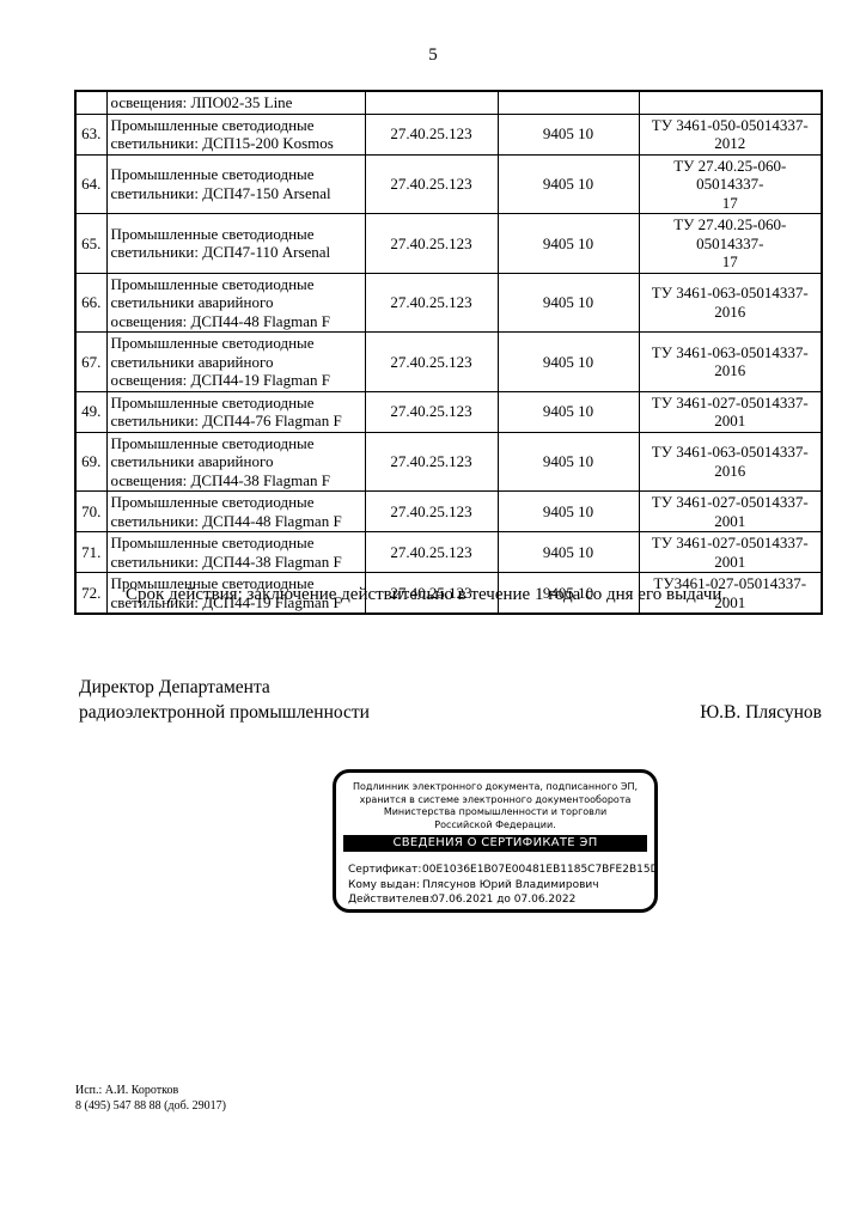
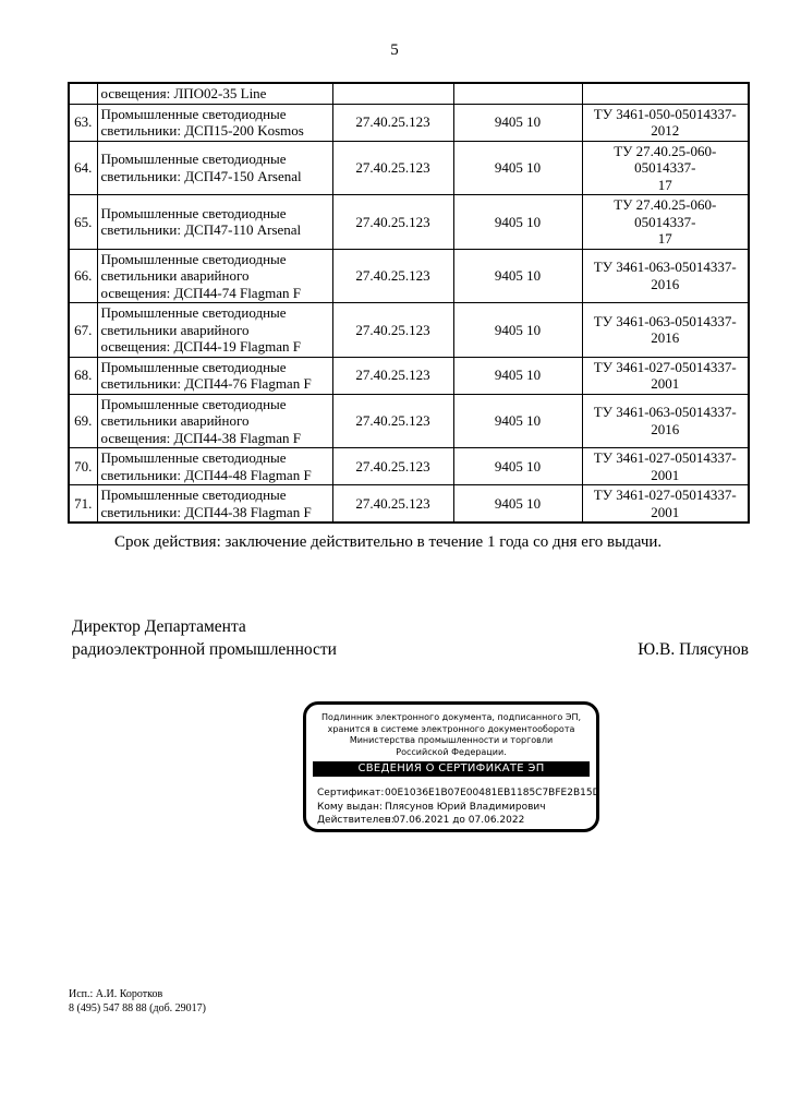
  5
  	освещения: ЛПО02-35 Line
  63.	Промышленные светодиодные светильники: ДСП15-200 Kosmos	27.40.25.123	9405 10	ТУ 3461-050-05014337- 2012
  64.	Промышленные светодиодные светильники: ДСП47-150 Arsenal	27.40.25.123	9405 10	ТУ 27.40.25-060-05014337- 17
  65.	Промышленные светодиодные светильники: ДСП47-110 Arsenal	27.40.25.123	9405 10	ТУ 27.40.25-060-05014337- 17
- 66.	Промышленные светодиодные светильники аварийного освещения: ДСП44-48 Flagman F	27.40.25.123	9405 10	ТУ 3461-063-05014337- 2016
+ 66.	Промышленные светодиодные светильники аварийного освещения: ДСП44-74 Flagman F	27.40.25.123	9405 10	ТУ 3461-063-05014337- 2016
  67.	Промышленные светодиодные светильники аварийного освещения: ДСП44-19 Flagman F	27.40.25.123	9405 10	ТУ 3461-063-05014337- 2016
- 49.	Промышленные светодиодные светильники: ДСП44-76 Flagman F	27.40.25.123	9405 10	ТУ 3461-027-05014337- 2001
+ 68.	Промышленные светодиодные светильники: ДСП44-76 Flagman F	27.40.25.123	9405 10	ТУ 3461-027-05014337- 2001
  69.	Промышленные светодиодные светильники аварийного освещения: ДСП44-38 Flagman F	27.40.25.123	9405 10	ТУ 3461-063-05014337- 2016
  70.	Промышленные светодиодные светильники: ДСП44-48 Flagman F	27.40.25.123	9405 10	ТУ 3461-027-05014337- 2001
  71.	Промышленные светодиодные светильники: ДСП44-38 Flagman F	27.40.25.123	9405 10	ТУ 3461-027-05014337- 2001
- 72.	Промышленные светодиодные светильники: ДСП44-19 Flagman F	27.40.25.123	9405 10	ТУ3461-027-05014337-2001
  Срок действия: заключение действительно в течение 1 года со дня его выдачи.
  Директор Департамента
  радиоэлектронной промышленности
  Ю.В. Плясунов
  Подлинник электронного документа, подписанного ЭП,
  хранится в системе электронного документооборота
  Министерства промышленности и торговли
  Российской Федерации.
  СВЕДЕНИЯ О СЕРТИФИКАТЕ ЭП
  Сертификат:
  00E1036E1B07E00481EB1185C7BFE2B15D
  Кому выдан:
  Плясунов Юрий Владимирович
  Действителе
  с 07.06.2021 до 07.06.2022
  Исп.: А.И. Коротков
  8 (495) 547 88 88 (доб. 29017)
